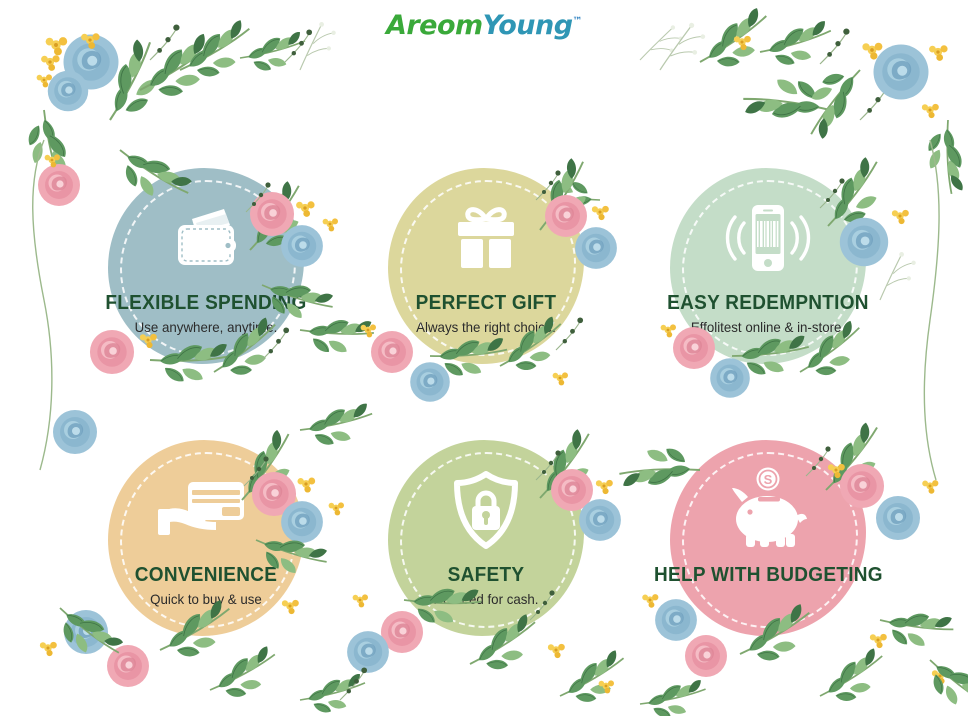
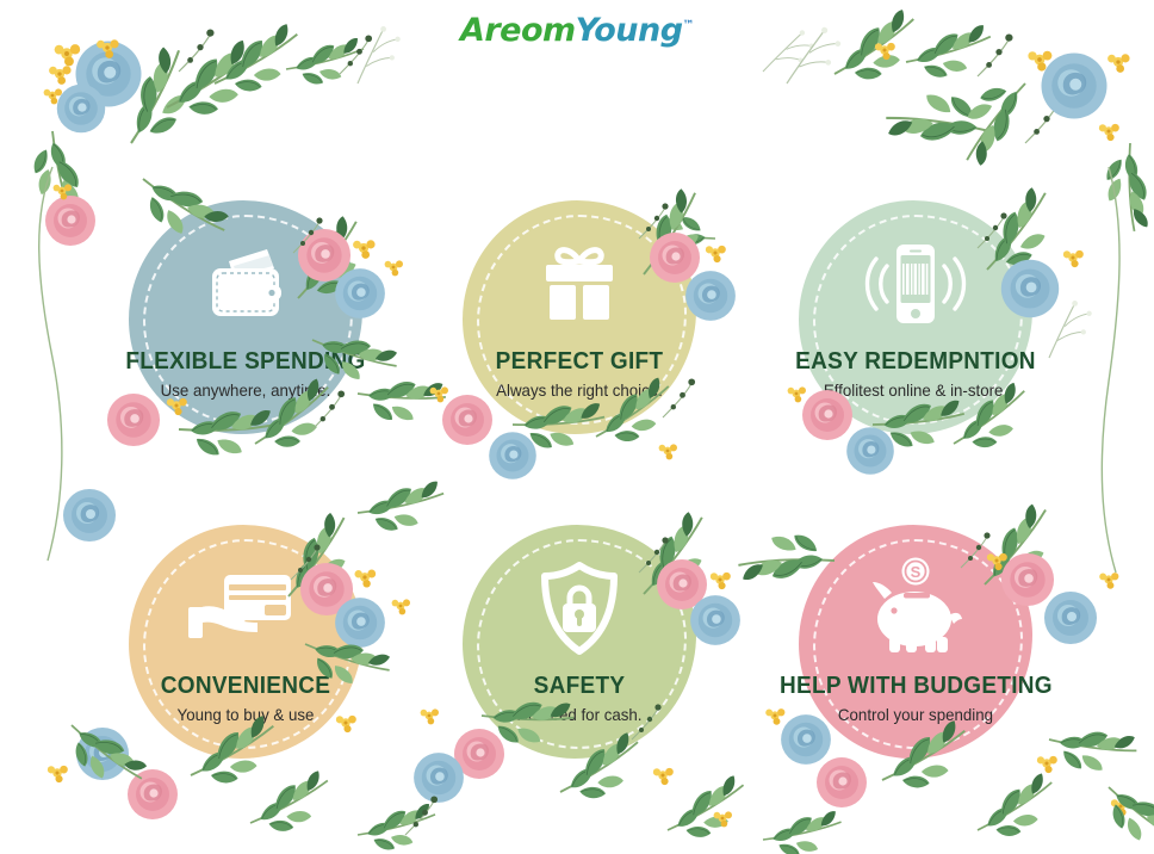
  AreomYoung™
  FLEXIBLE SPENDNG
  Use anywhere, anytie.
  PERFECT GIFT
  Always the right choi.
  EASY REDEMPNTION
  Effolitest online & in-store.
  CONVENIENCE
- Quick to buy & use
+ Young to buy & use
  SAFETY
  ed for cash.
  S
  HELP WITH BUDGETING
+ Control your spending
